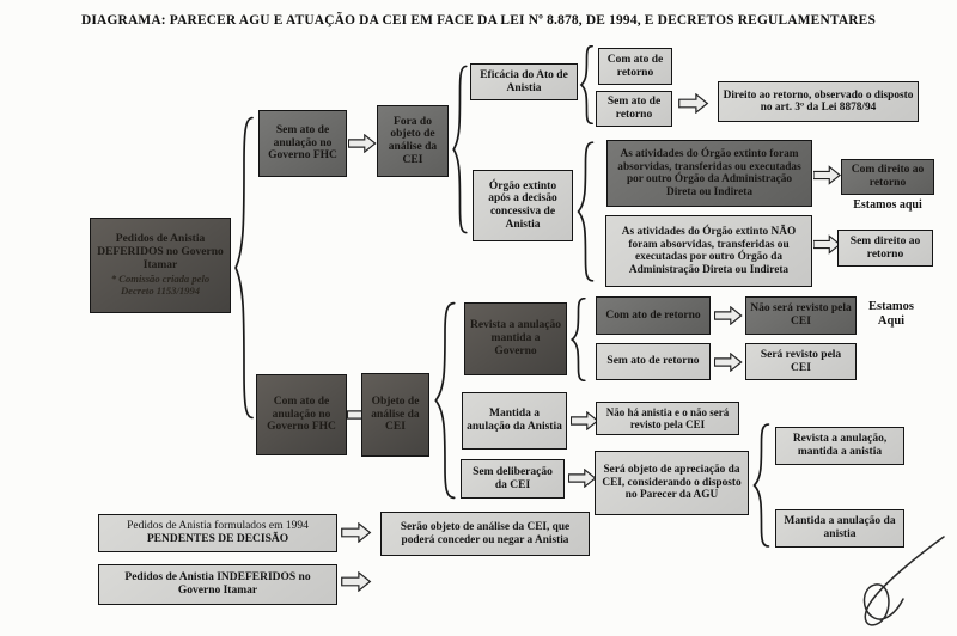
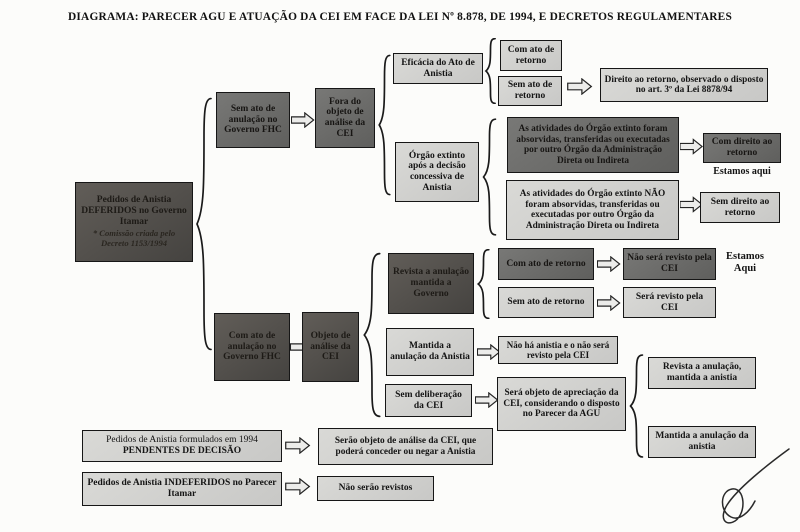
  DIAGRAMA: PARECER AGU E ATUAÇÃO DA CEI EM FACE DA LEI Nº 8.878, DE 1994, E DECRETOS REGULAMENTARES
  Pedidos de Anistia DEFERIDOS no Governo Itamar
  * Comissão criada pelo Decreto 1153/1994
  Sem ato de anulação no Governo FHC
  Fora do objeto de análise da CEI
  Eficácia do Ato de Anistia
  Com ato de retorno
  Sem ato de retorno
  Direito ao retorno, observado o disposto no art. 3º da Lei 8878/94
  Órgão extinto após a decisão concessiva de Anistia
  As atividades do Órgão extinto foram absorvidas, transferidas ou executadas por outro Órgão da Administração Direta ou Indireta
  Com direito ao retorno
  Estamos aqui
  As atividades do Órgão extinto NÃO foram absorvidas, transferidas ou executadas por outro Órgão da Administração Direta ou Indireta
  Sem direito ao retorno
  Com ato de anulação no Governo FHC
  Objeto de análise da CEI
  Revista a anulação mantida a Governo
  Com ato de retorno
  Não será revisto pela CEI
  Estamos Aqui
  Sem ato de retorno
  Será revisto pela CEI
  Mantida a anulação da Anistia
  Não há anistia e o não será revisto pela CEI
  Sem deliberação da CEI
  Será objeto de apreciação da CEI, considerando o disposto no Parecer da AGU
  Revista a anulação, mantida a anistia
  Mantida a anulação da anistia
  Pedidos de Anistia formulados em 1994
  PENDENTES DE DECISÃO
  Serão objeto de análise da CEI, que poderá conceder ou negar a Anistia
- Pedidos de Anistia INDEFERIDOS no Governo Itamar
+ Pedidos de Anistia INDEFERIDOS no Parecer Itamar
+ Não serão revistos
